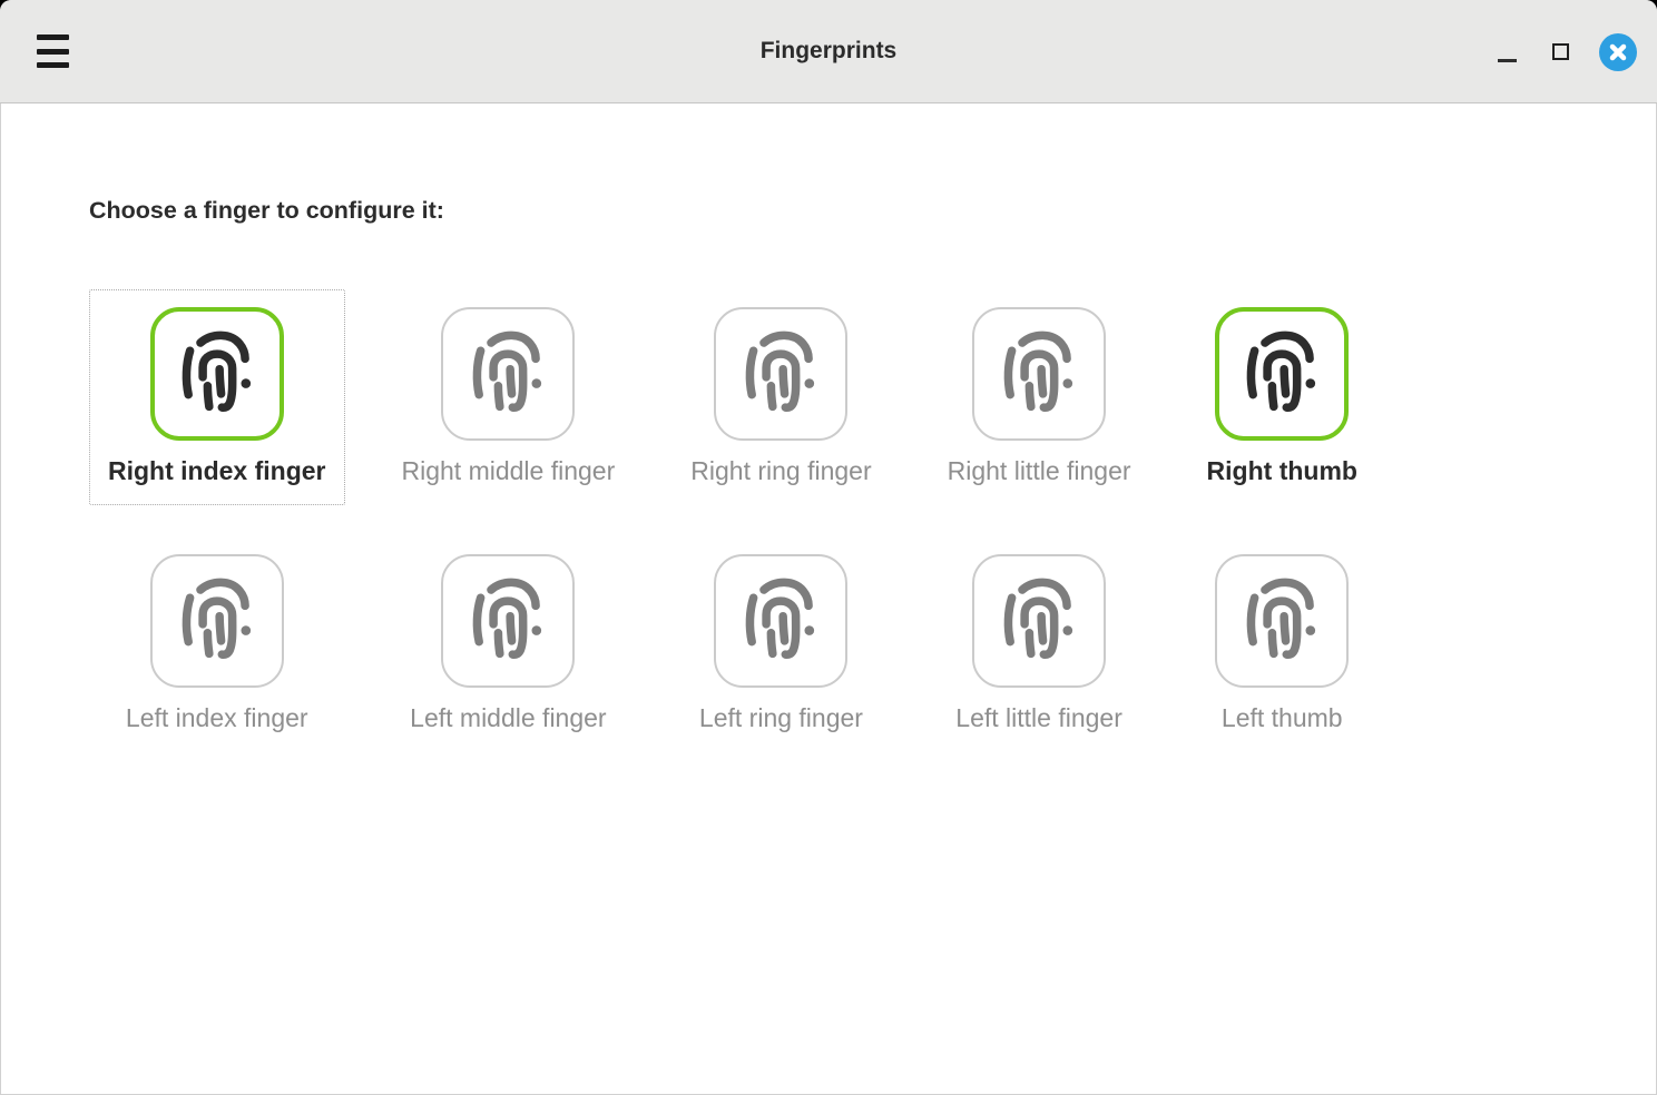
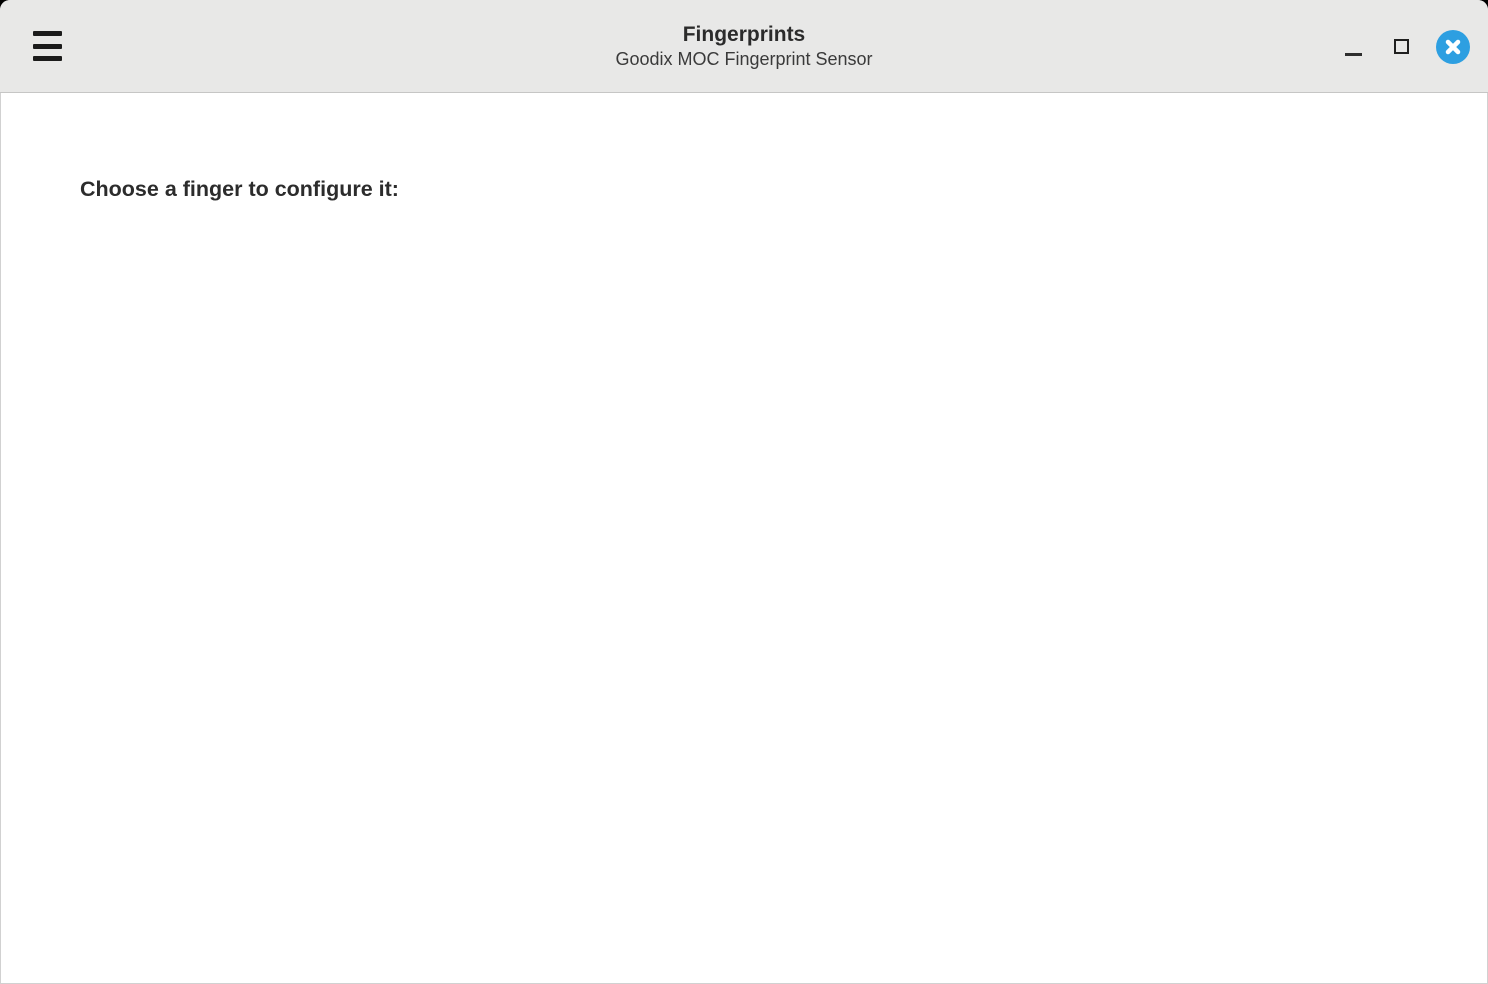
  Fingerprints
+ Goodix MOC Fingerprint Sensor
  Choose a finger to configure it:
- Right index finger
- Right middle finger
- Right ring finger
- Right little finger
- Right thumb
- Left index finger
- Left middle finger
- Left ring finger
- Left little finger
- Left thumb
